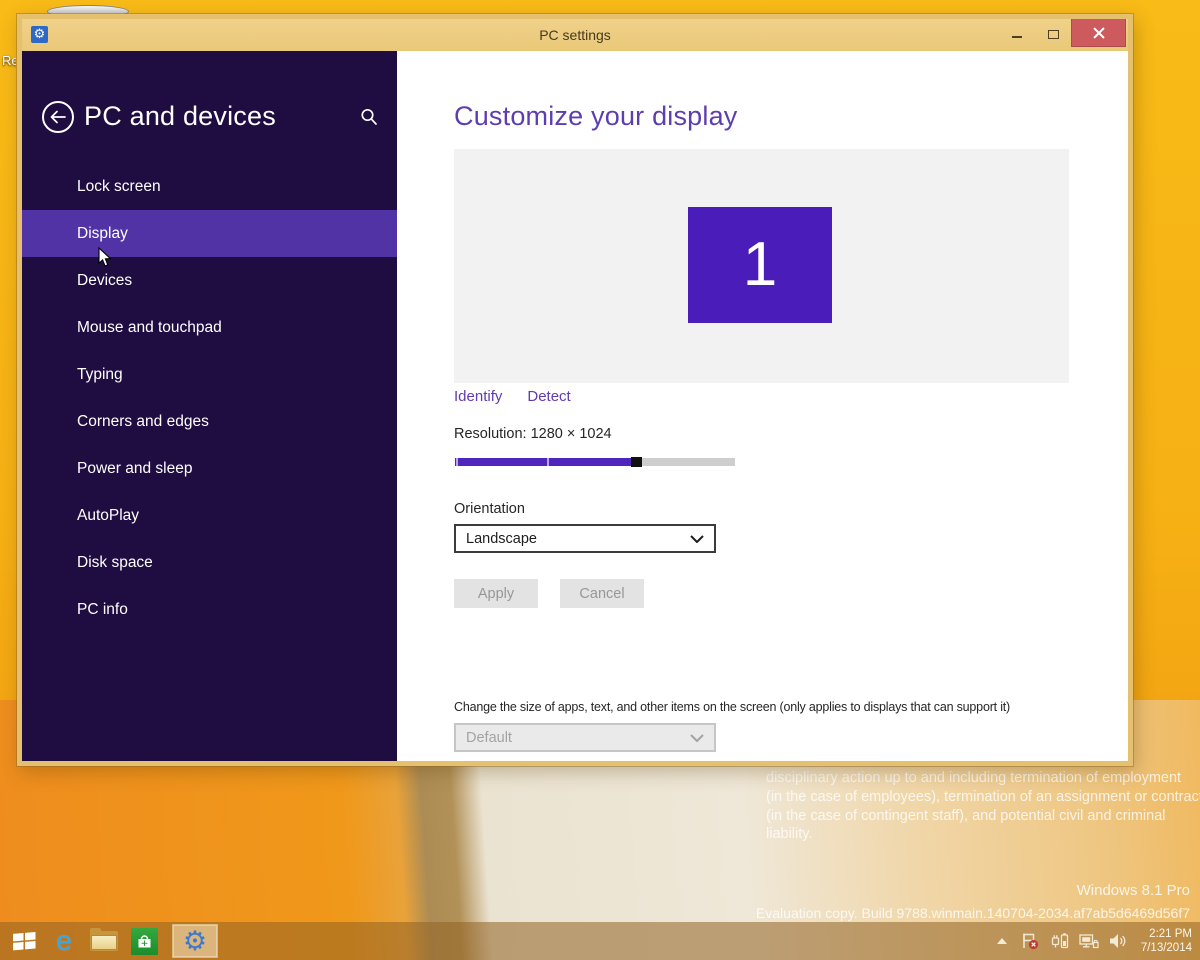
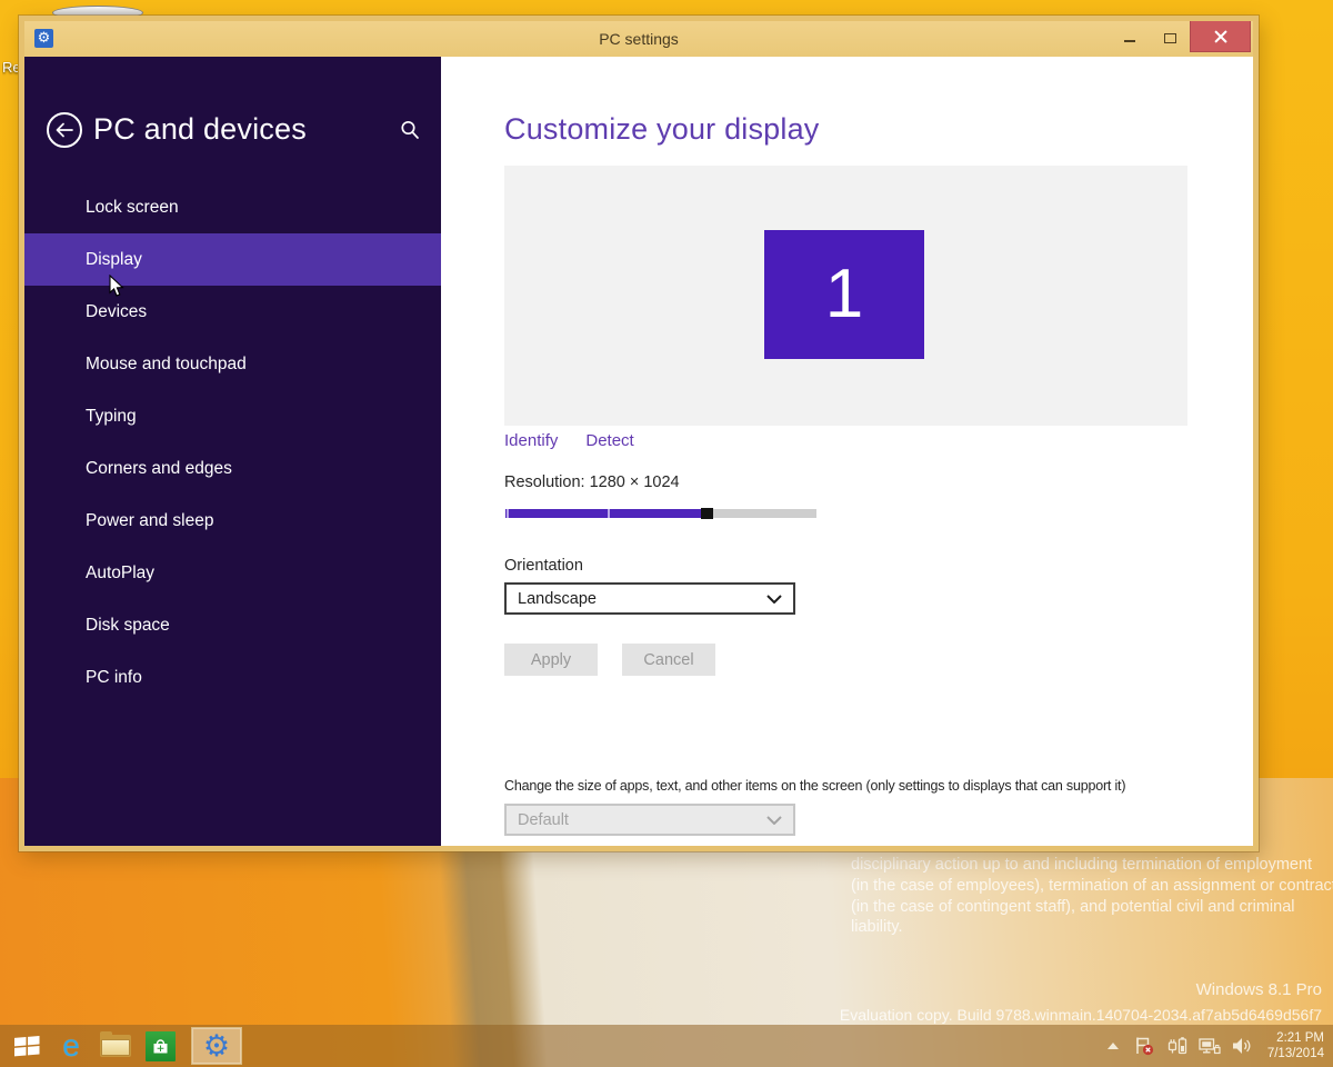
  disciplinary action up to and including termination of employment
  (in the case of employees), termination of an assignment or contrac
  (in the case of contingent staff), and potential civil and criminal
  liability.
  Windows 8.1 Pro
  Evaluation copy. Build 9788.winmain.140704-2034.af7ab5d6469d56f7
  ⚙
  PC settings
  PC and devices
  Lock screen
  Display
  Devices
  Mouse and touchpad
  Typing
  Corners and edges
  Power and sleep
  AutoPlay
  Disk space
  PC info
  Customize your display
  1
  Identify
  Detect
  Resolution: 1280 × 1024
  Orientation
  Landscape
  Apply
  Cancel
- Change the size of apps, text, and other items on the screen (only applies to displays that can support it)
+ Change the size of apps, text, and other items on the screen (only settings to displays that can support it)
  Default
  e
  ⚙
  2:21 PM
  7/13/2014
